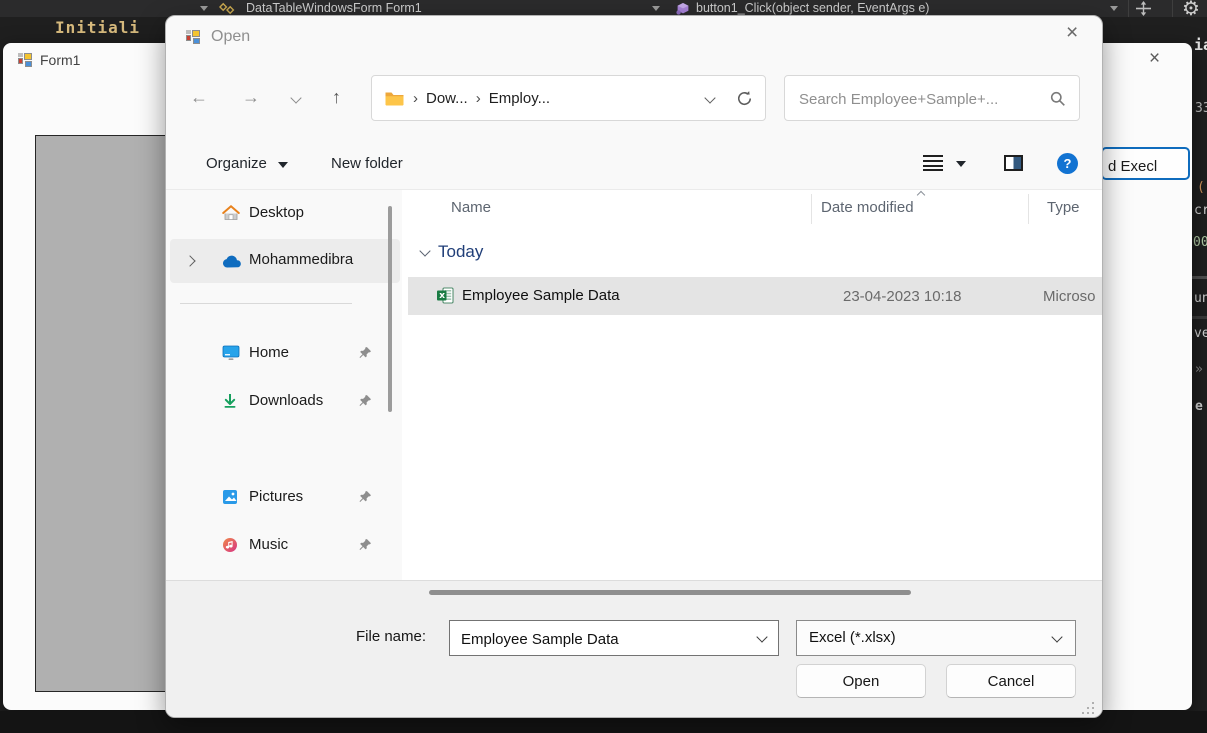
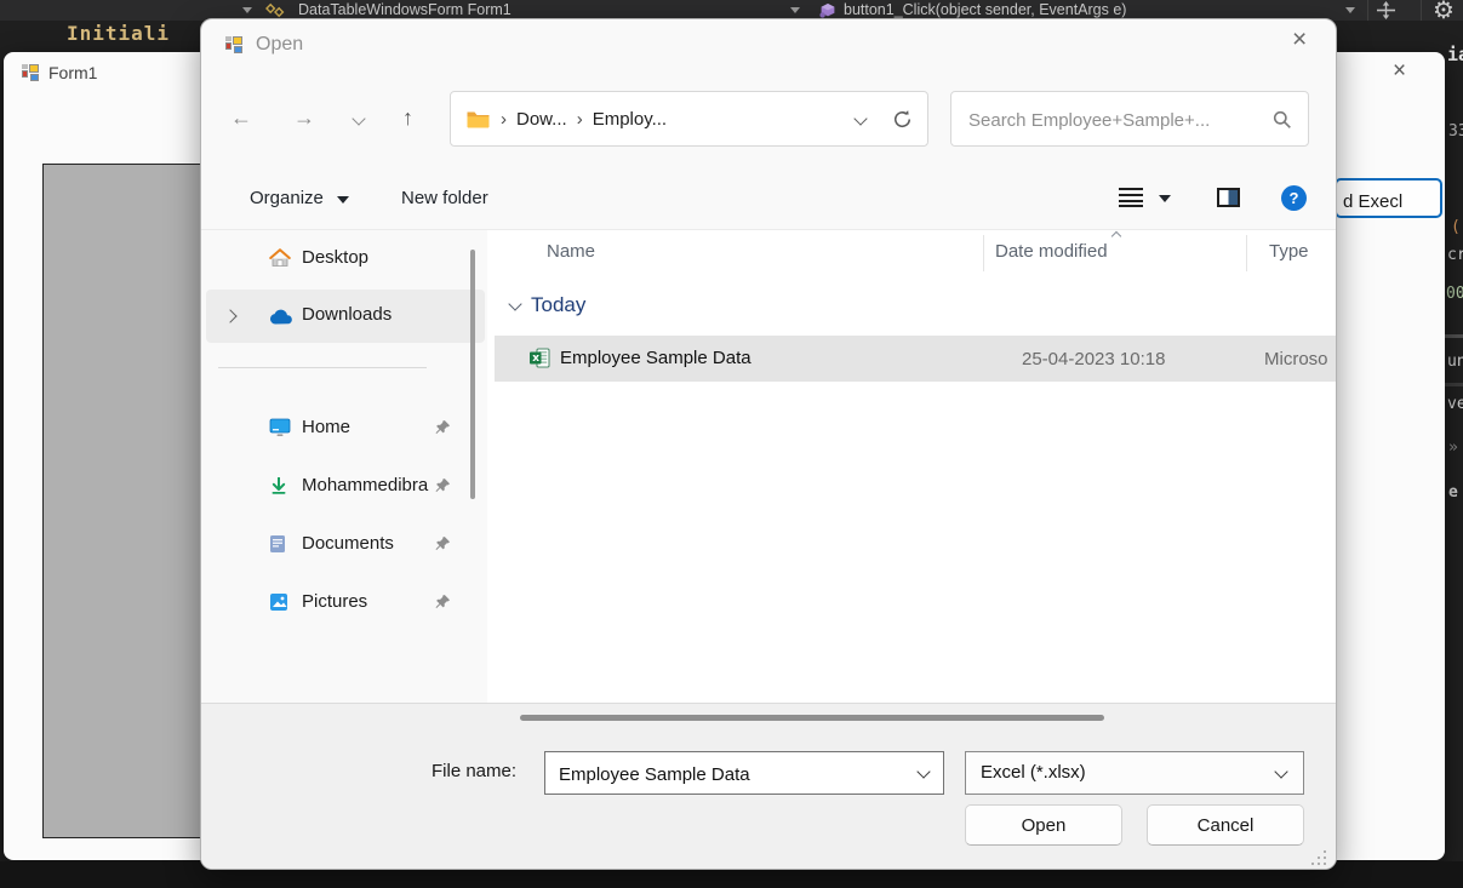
  DataTableWindowsForm Form1
  button1_Click(object sender, EventArgs e)
  ⚙
  Initiali
  (
  cr
  00
  un
  ve
  »
  e
  Form1
  ×
  d Execl
  Open
  ×
  ←
  →
  ↑
  ›
  Dow...
  ›
  Employ...
  Search Employee+Sample+...
  Organize
  New folder
  ?
  Desktop
- Mohammedibra
+ Downloads
  Home
- Downloads
+ Mohammedibra
+ Documents
  Pictures
- Music
  Name
  Date modified
  Type
  Today
  Employee Sample Data
- 23-04-2023 10:18
+ 25-04-2023 10:18
  Microso
  File name:
  Employee Sample Data
  Excel (*.xlsx)
  Open
  Cancel
